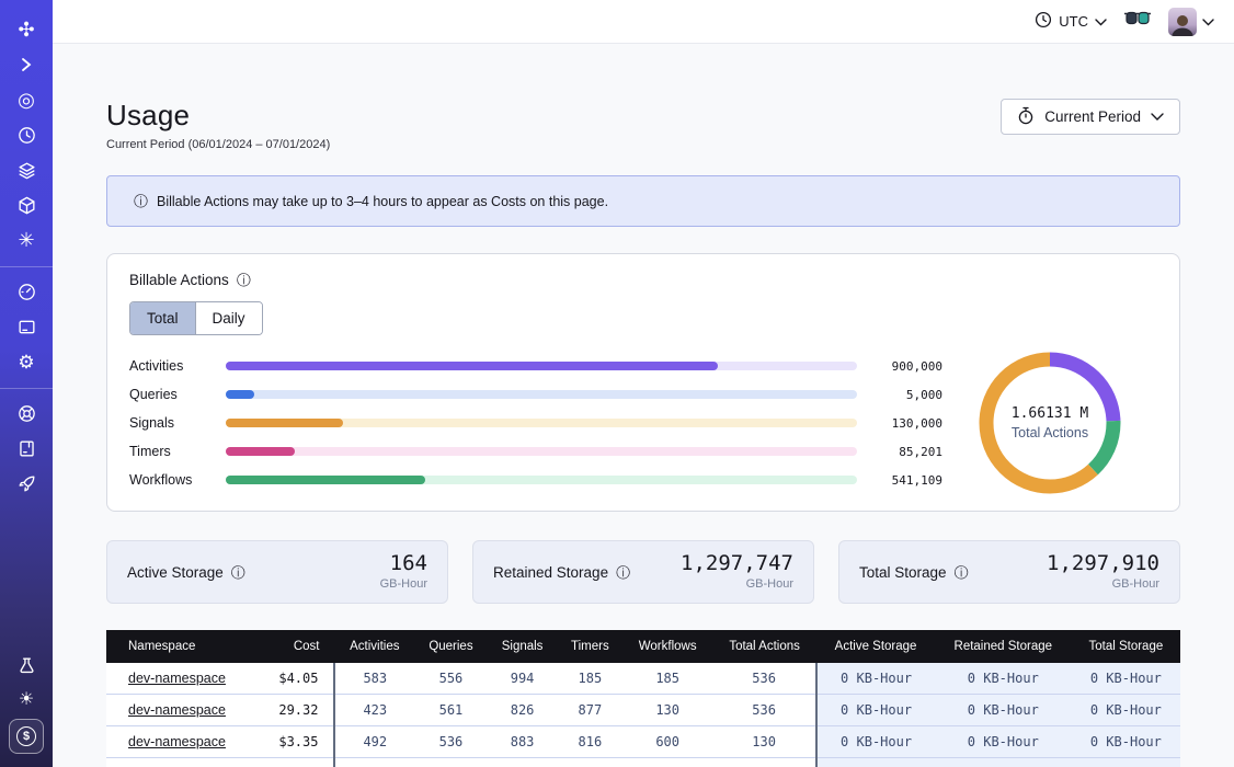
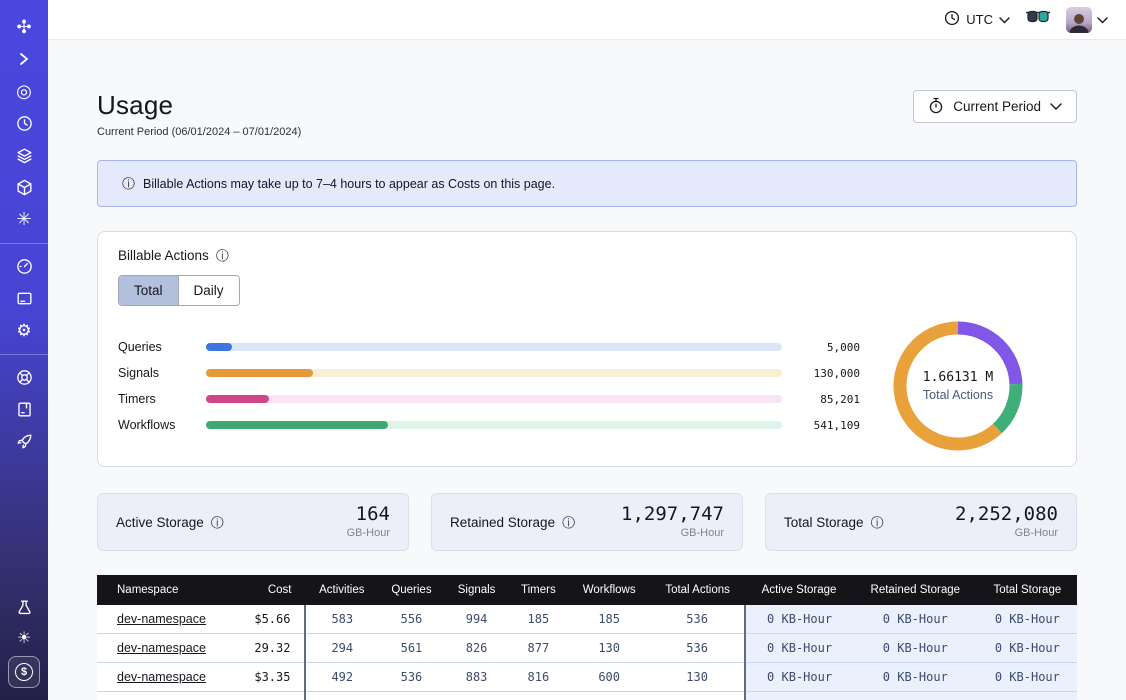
  ✣
  ◎
  ✳
  ⚙
  ☀
  UTC
  Usage
  Current Period (06/01/2024 – 07/01/2024)
  Current Period
- Billable Actions may take up to 3–4 hours to appear as Costs on this page.
+ Billable Actions may take up to 7–4 hours to appear as Costs on this page.
  Billable Actions
  Total
  Daily
- Activities
- 900,000
  Queries
  5,000
  Signals
  130,000
  Timers
  85,201
  Workflows
  541,109
  1.66131 M
  Total Actions
  Active Storage
  164
  GB-Hour
  Retained Storage
  1,297,747
  GB-Hour
  Total Storage
- 1,297,910
+ 2,252,080
  GB-Hour
  Namespace	Cost	Activities	Queries	Signals	Timers	Workflows	Total Actions	Active Storage	Retained Storage	Total Storage
- dev-namespace	$4.05	583	556	994	185	185	536	0 KB-Hour	0 KB-Hour	0 KB-Hour
+ dev-namespace	$5.66	583	556	994	185	185	536	0 KB-Hour	0 KB-Hour	0 KB-Hour
- dev-namespace	29.32	423	561	826	877	130	536	0 KB-Hour	0 KB-Hour	0 KB-Hour
+ dev-namespace	29.32	294	561	826	877	130	536	0 KB-Hour	0 KB-Hour	0 KB-Hour
  dev-namespace	$3.35	492	536	883	816	600	130	0 KB-Hour	0 KB-Hour	0 KB-Hour
